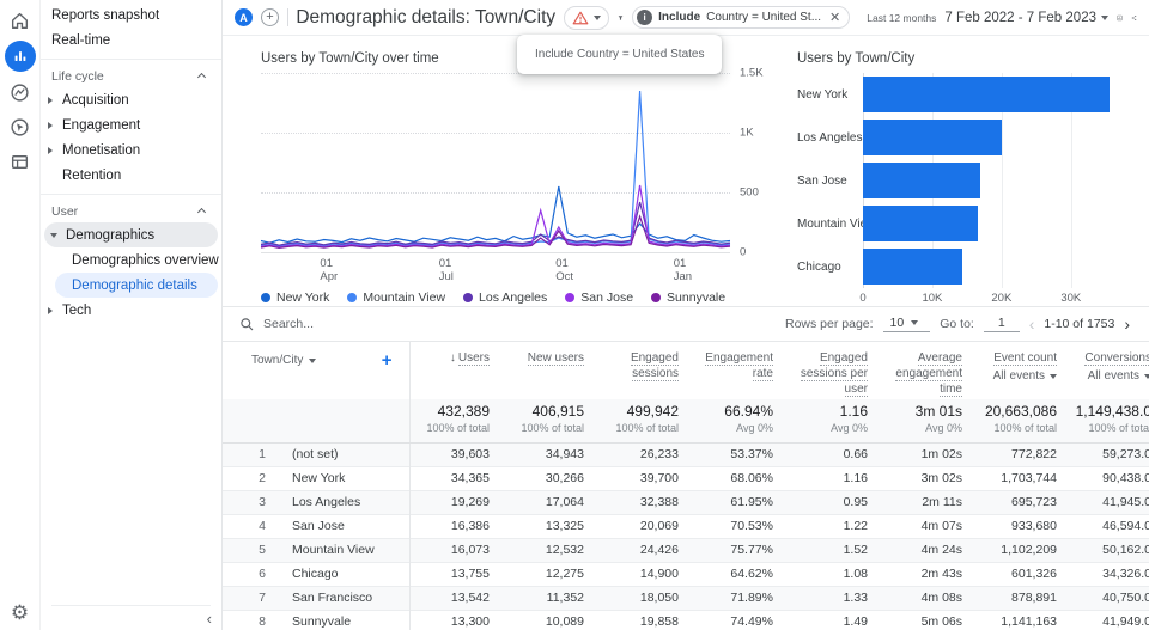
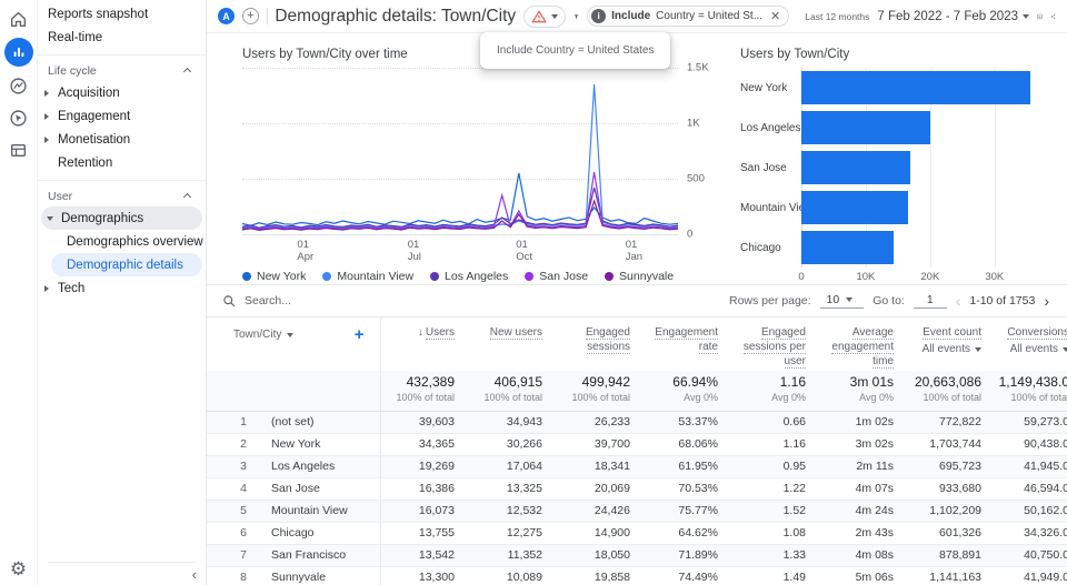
  ⚙
  Reports snapshot
  Real-time
  Life cycle
  Acquisition
  Engagement
  Monetisation
  Retention
  User
  Demographics
  Demographics overview
  Demographic details
  Tech
  ‹
  A
  +
  Demographic details: Town/City
  i
  Include
  Country = United St...
  ✕
  Last 12 months
  7 Feb 2022 - 7 Feb 2023
  Include Country = United States
  Users by Town/City over time
  1.5K
  1K
  500
  0
  01
  Apr
  01
  Jul
  01
  Oct
  01
  Jan
  New York
  Mountain View
  Los Angeles
  San Jose
  Sunnyvale
  Users by Town/City
  New York
  Los Angeles
  San Jose
  Mountain Vi
  Chicago
  0
  10K
  20K
  30K
  Search...
  Rows per page:
  10
  Go to:
  1
  ‹
  1-10 of 1753
  ›
  Town/City +	↓ Users	New users	Engaged sessions	Engagement rate	Engaged sessions per user	Average engagement time	Event countAll events	ConversionsAll events
  	432,389100% of total	406,915100% of total	499,942100% of total	66.94%Avg 0%	1.16Avg 0%	3m 01sAvg 0%	20,663,086100% of total	1,149,438.0100% of tota
  1	(not set)	39,603	34,943	26,233	53.37%	0.66	1m 02s	772,822	59,273.0
  2	New York	34,365	30,266	39,700	68.06%	1.16	3m 02s	1,703,744	90,438.0
- 3	Los Angeles	19,269	17,064	32,388	61.95%	0.95	2m 11s	695,723	41,945.0
+ 3	Los Angeles	19,269	17,064	18,341	61.95%	0.95	2m 11s	695,723	41,945.0
  4	San Jose	16,386	13,325	20,069	70.53%	1.22	4m 07s	933,680	46,594.0
  5	Mountain View	16,073	12,532	24,426	75.77%	1.52	4m 24s	1,102,209	50,162.0
  6	Chicago	13,755	12,275	14,900	64.62%	1.08	2m 43s	601,326	34,326.0
  7	San Francisco	13,542	11,352	18,050	71.89%	1.33	4m 08s	878,891	40,750.0
  8	Sunnyvale	13,300	10,089	19,858	74.49%	1.49	5m 06s	1,141,163	41,949.0
